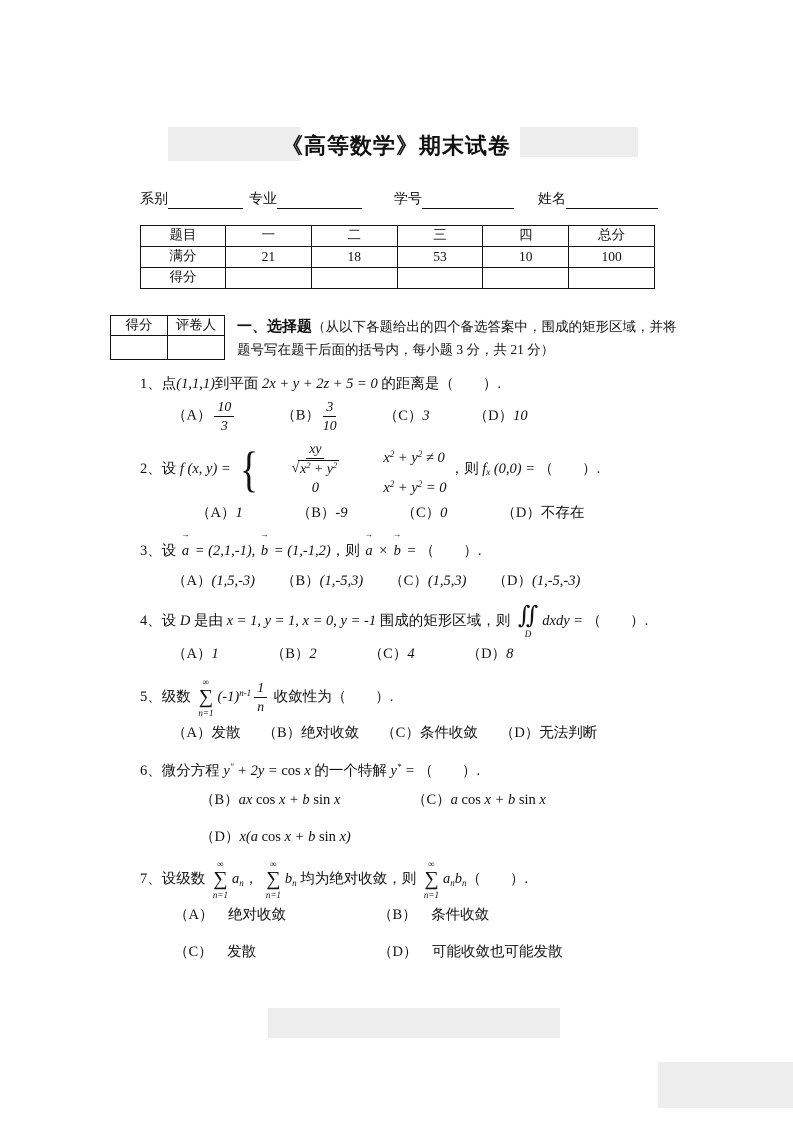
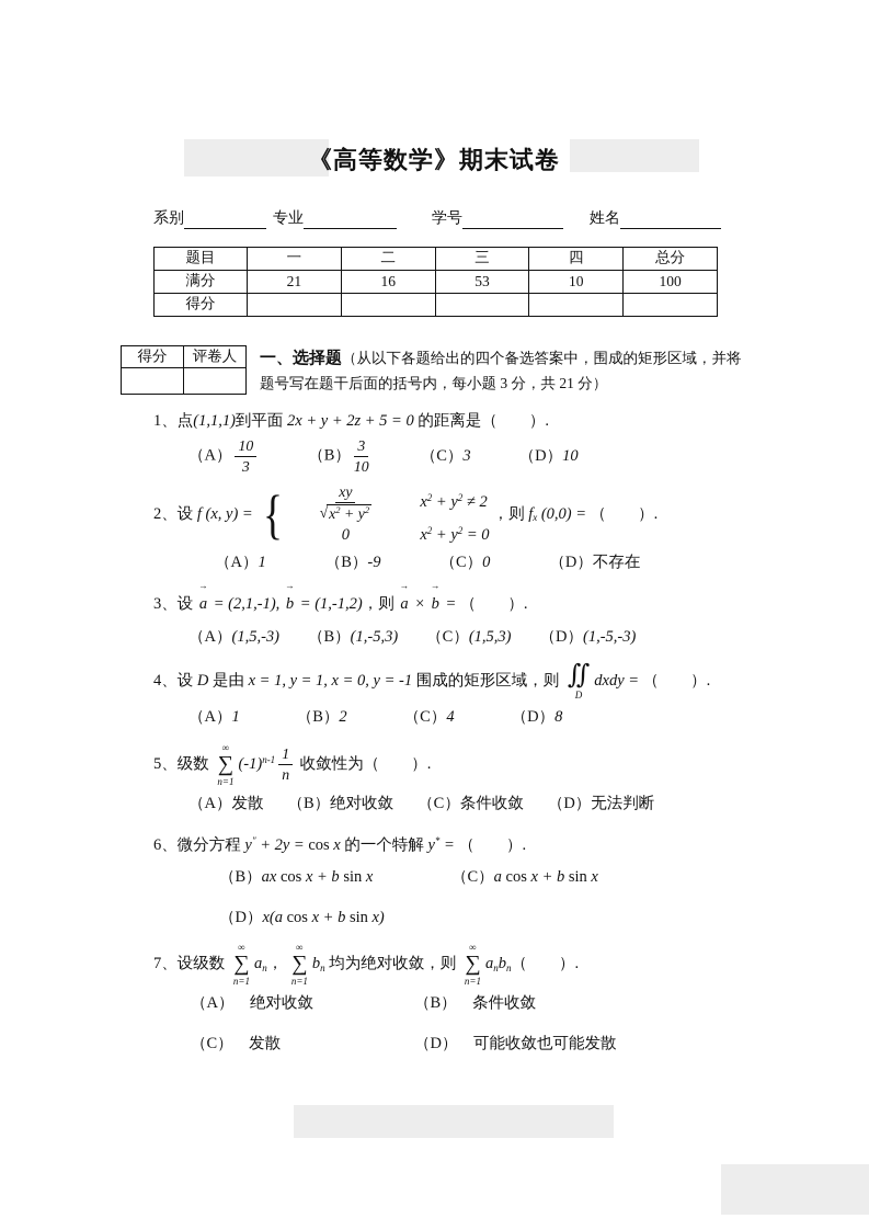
  《高等数学》期末试卷
  系别
  专业
  学号
  姓名
  题目	一	二	三	四	总分
- 满分	21	18	53	10	100
+ 满分	21	16	53	10	100
  得分
  得分	评卷人
  一、选择题（从以下各题给出的四个备选答案中，围成的矩形区域，并将题号写在题干后面的括号内，每小题 3 分，共 21 分）
  1、点(1,1,1)到平面 2x + y + 2z + 5 = 0 的距离是（ ）.
  （A）
  10
  3
  （B）
  3
  10
  （C）3
  （D）10
  2、设 f (x, y) =
  {
  xy
  √
  x2 + y2
- x2 + y2 ≠ 0
+ x2 + y2 ≠ 2
  0
  x2 + y2 = 0
  ，则 fx (0,0) = （ ）.
  （A）1
  （B）-9
  （C）0
  （D）不存在
  3、设
  →
  a = (2,1,-1),
  →
  b = (1,-1,2)，则
  →
  a ×
  →
  b = （ ）.
  （A）(1,5,-3)
  （B）(1,-5,3)
  （C）(1,5,3)
  （D）(1,-5,-3)
  4、设 D 是由 x = 1, y = 1, x = 0, y = -1 围成的矩形区域，则
  ∬
  D
  dxdy = （ ）.
  （A）1
  （B）2
  （C）4
  （D）8
  5、级数
  ∞
  ∑
  n=1
  (-1)n-1
  1
  n
  收敛性为（ ）.
  （A）发散
  （B）绝对收敛
  （C）条件收敛
  （D）无法判断
  6、微分方程 y″ + 2y = cos x 的一个特解 y* = （ ）.
  （B）ax cos x + b sin x
  （C）a cos x + b sin x
  （D）x(a cos x + b sin x)
  7、设级数
  ∞
  ∑
  n=1
  an，
  ∞
  ∑
  n=1
  bn 均为绝对收敛，则
  ∞
  ∑
  n=1
  anbn（ ）.
  （A） 绝对收敛
  （B） 条件收敛
  （C） 发散
  （D） 可能收敛也可能发散
